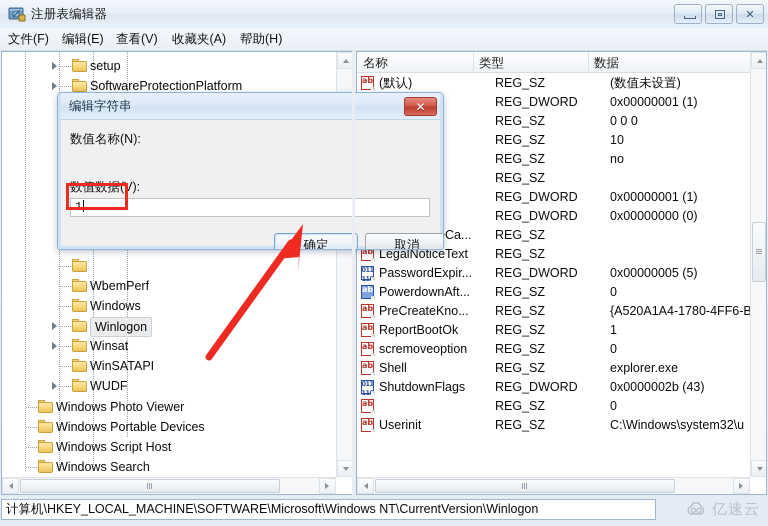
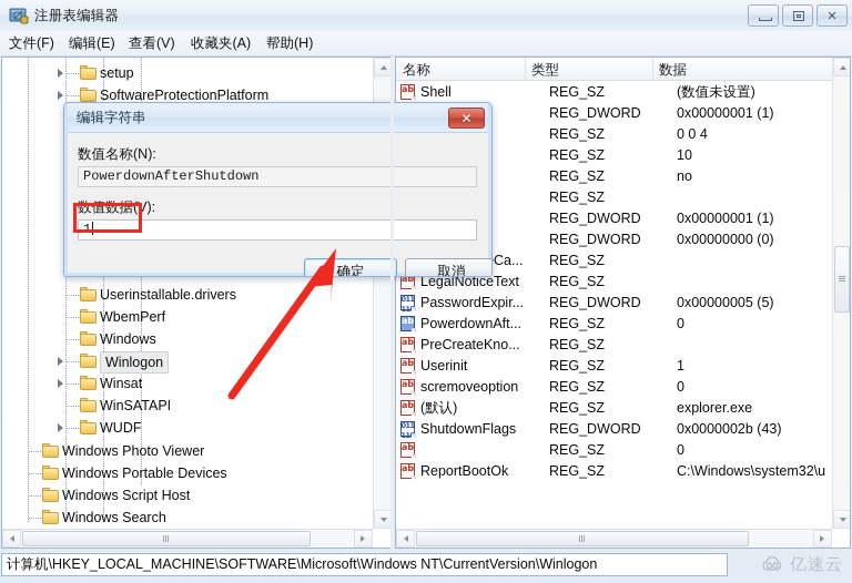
  注册表编辑器
  ✕
  文件(F)
  编辑(E)
  查看(V)
  收藏夹(A)
  帮助(H)
  setup
  SoftwareProtectionPlatform
+ Userinstallable.drivers
  WbemPerf
  Windows
  Winlogon
  Winsat
  WinSATAPI
  WUDF
  Windows Photo Viewer
  Windows Portable Devices
  Windows Script Host
  Windows Search
  名称
  类型
  数据
  ab
- (默认)
+ Shell
  REG_SZ
  (数值未设置)
  REG_DWORD
  0x00000001 (1)
  REG_SZ
- 0 0 0
+ 0 0 4
  REG_SZ
  10
  REG_SZ
  no
  REG_SZ
  REG_DWORD
  0x00000001 (1)
  REG_DWORD
  0x00000000 (0)
  REG_SZ
  ab
  LegalNoticeText
  REG_SZ
  011
  PasswordExpir...
  REG_DWORD
  0x00000005 (5)
  ab
  PowerdownAft...
  REG_SZ
  0
  ab
  PreCreateKno...
  REG_SZ
- {A520A1A4-1780-4FF6-B
  ab
- ReportBootOk
+ Userinit
  REG_SZ
  1
  ab
  scremoveoption
  REG_SZ
  0
  ab
- Shell
+ (默认)
  REG_SZ
  explorer.exe
  011
  ShutdownFlags
  REG_DWORD
  0x0000002b (43)
  ab
  REG_SZ
  0
  ab
- Userinit
+ ReportBootOk
  REG_SZ
  C:\Windows\system32\u
  计算机\HKEY_LOCAL_MACHINE\SOFTWARE\Microsoft\Windows NT\CurrentVersion\Winlogon
  亿速云
  编辑字符串
  ✕
  数值名称(N):
+ PowerdownAfterShutdown
  数值数据(V):
  1
  确定
  取消
